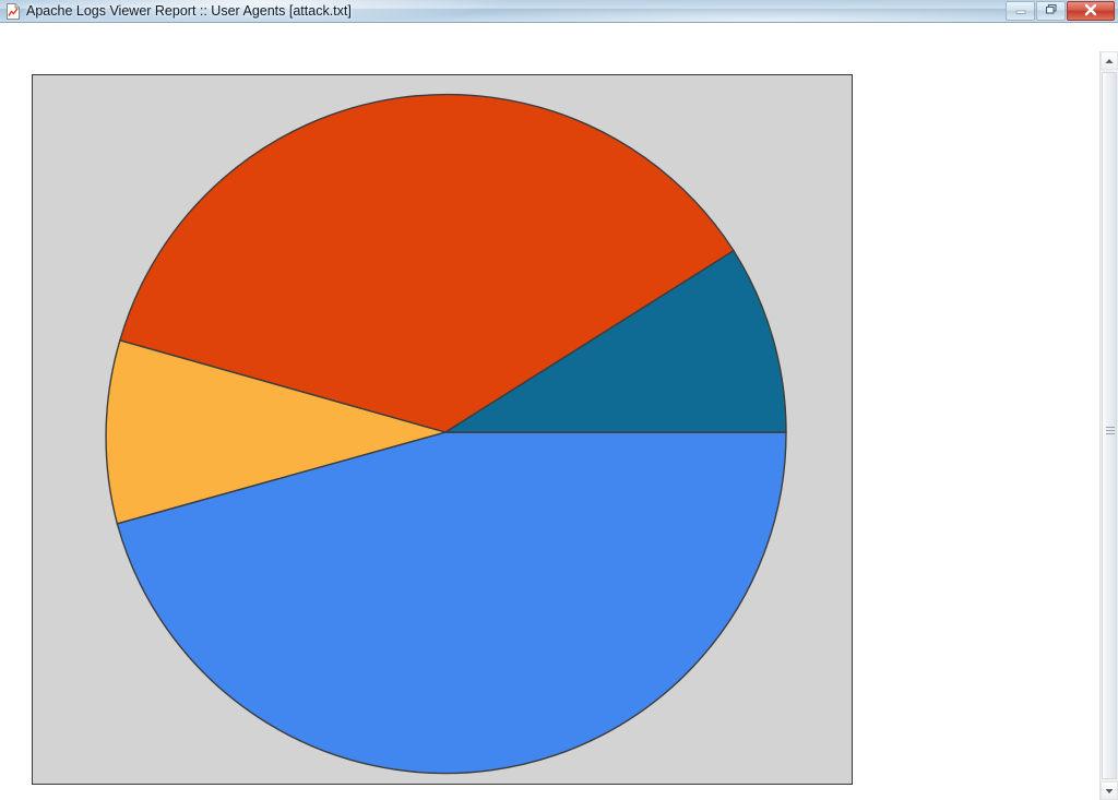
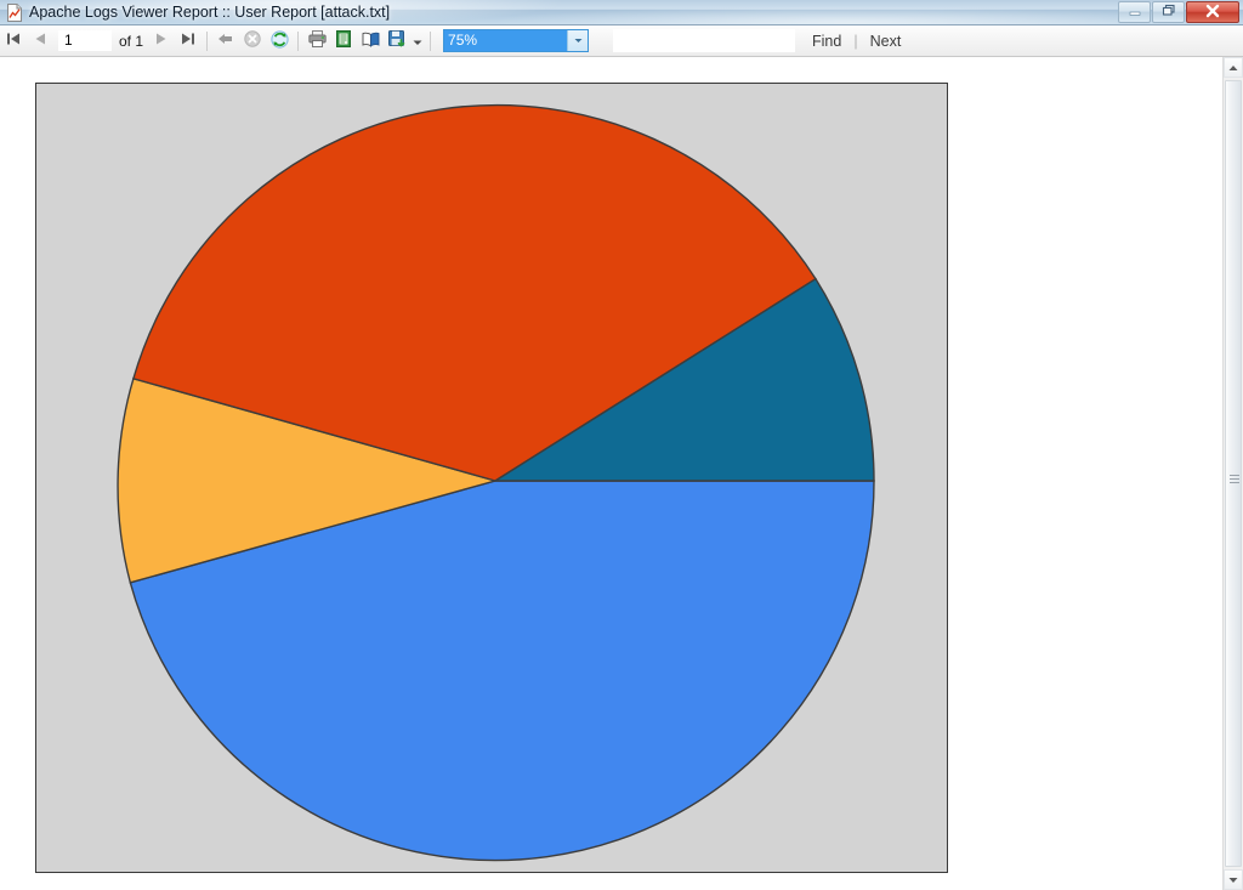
- Apache Logs Viewer Report :: User Agents [attack.txt]
+ Apache Logs Viewer Report :: User Report [attack.txt]
+ 1
+ of 1
+ 75%
+ Find
+ |
+ Next
